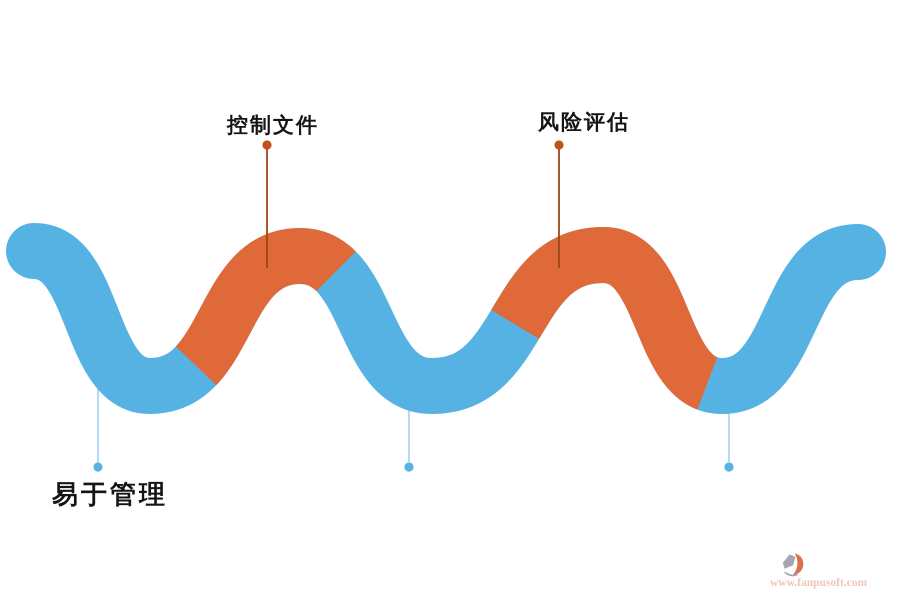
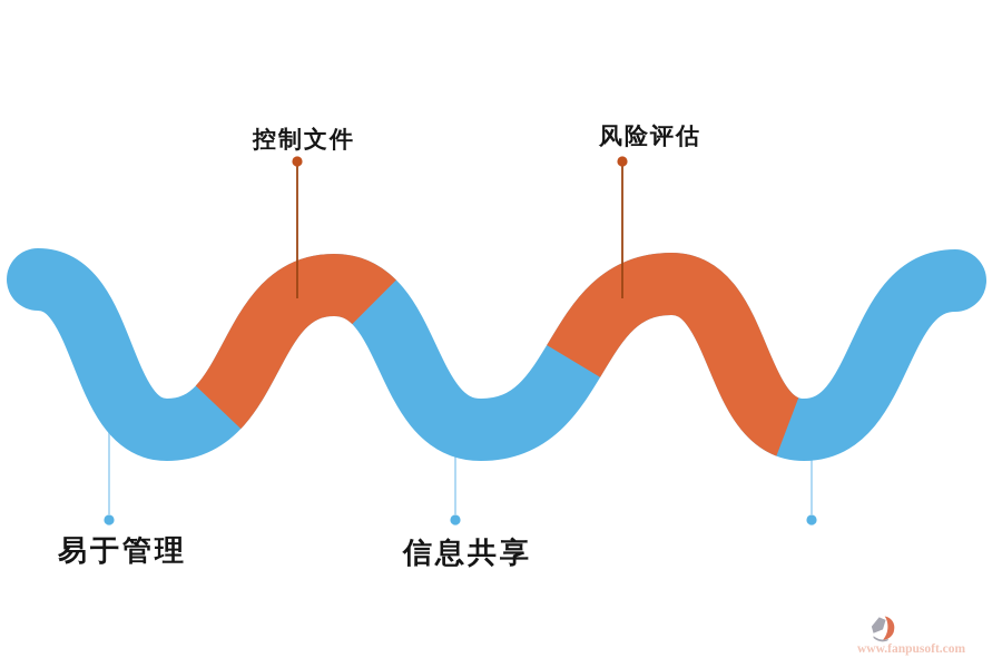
  控制文件
  风险评估
  易于管理
+ 信息共享
  www.fanpusoft.com
